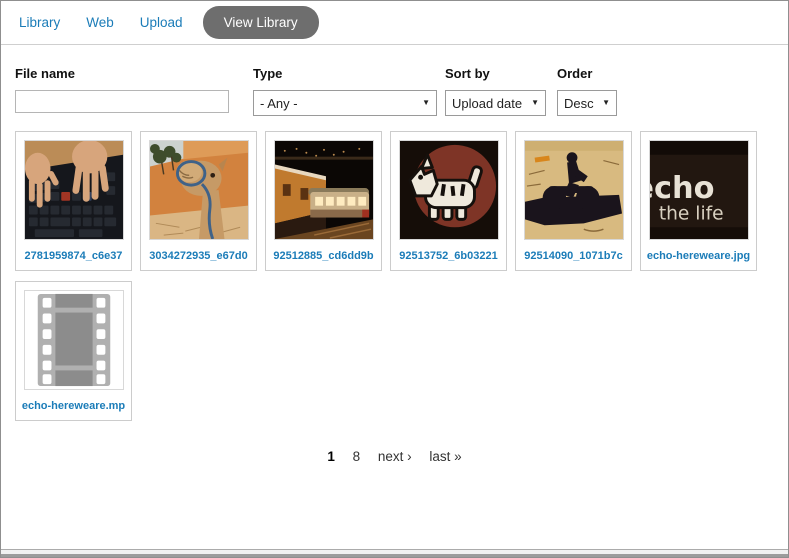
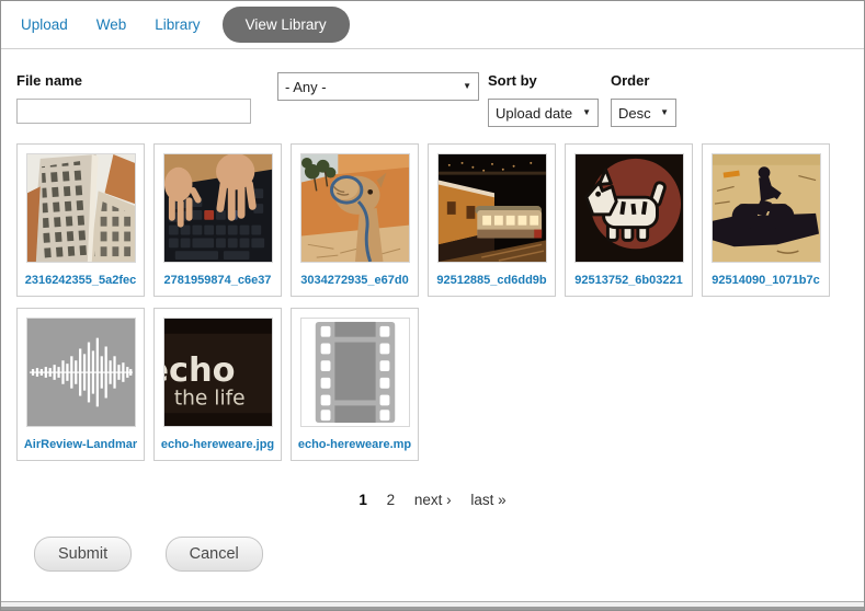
- Library
+ Upload
  Web
- Upload
+ Library
  View Library
  File name
- Type
  - Any -
  ▼
  Sort by
  Upload date
  ▼
  Order
  Desc
  ▼
+ 2316242355_5a2fec
  2781959874_c6e37
  3034272935_e67d0
  92512885_cd6dd9b
  92513752_6b03221
  92514090_1071b7c
+ AirReview-Landmar
  cho
  the life
  echo-hereweare.jpg
  echo-hereweare.mp
- 1 8 next › last »
+ 1 2 next › last »
+ Submit Cancel
